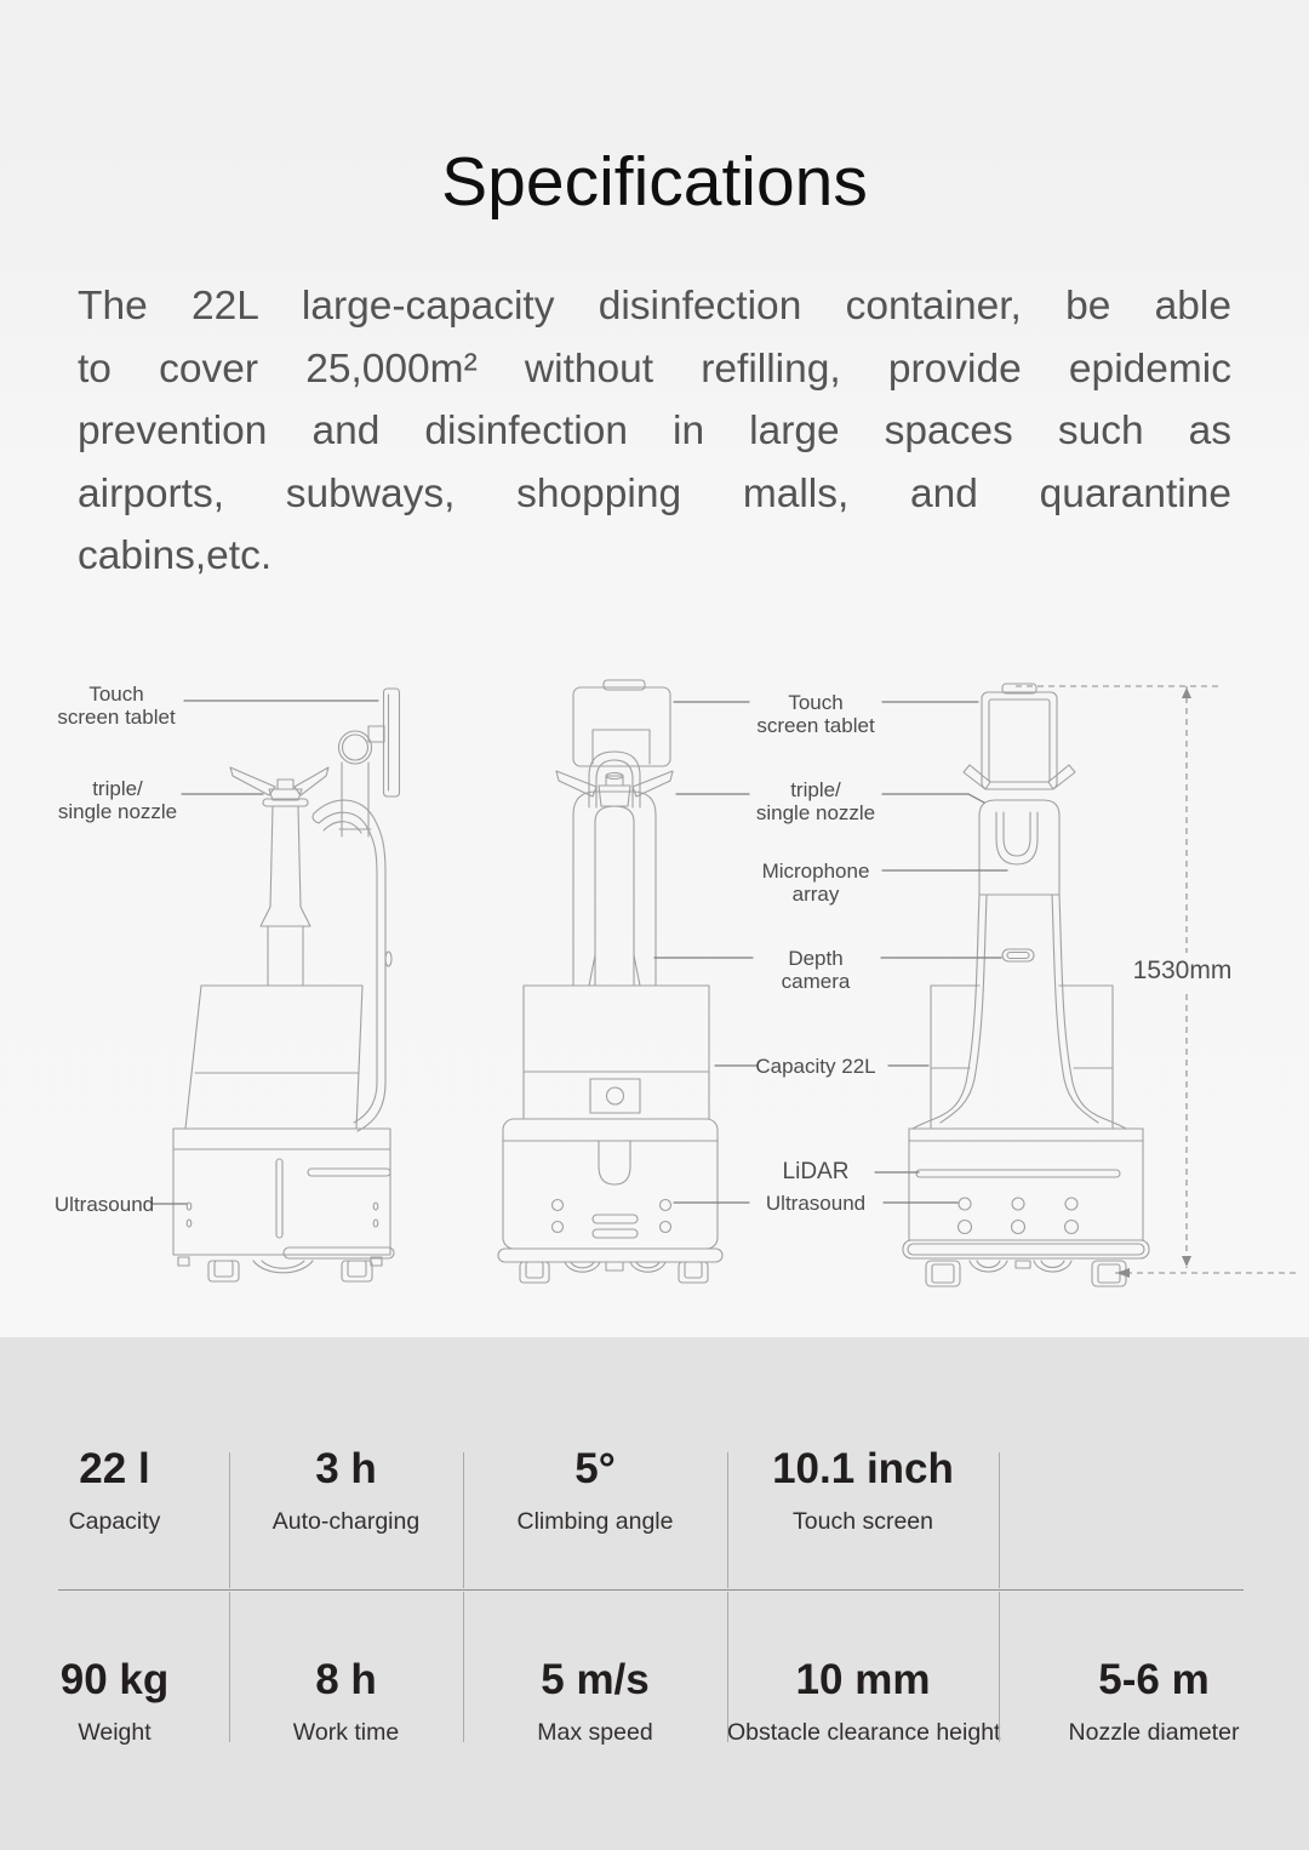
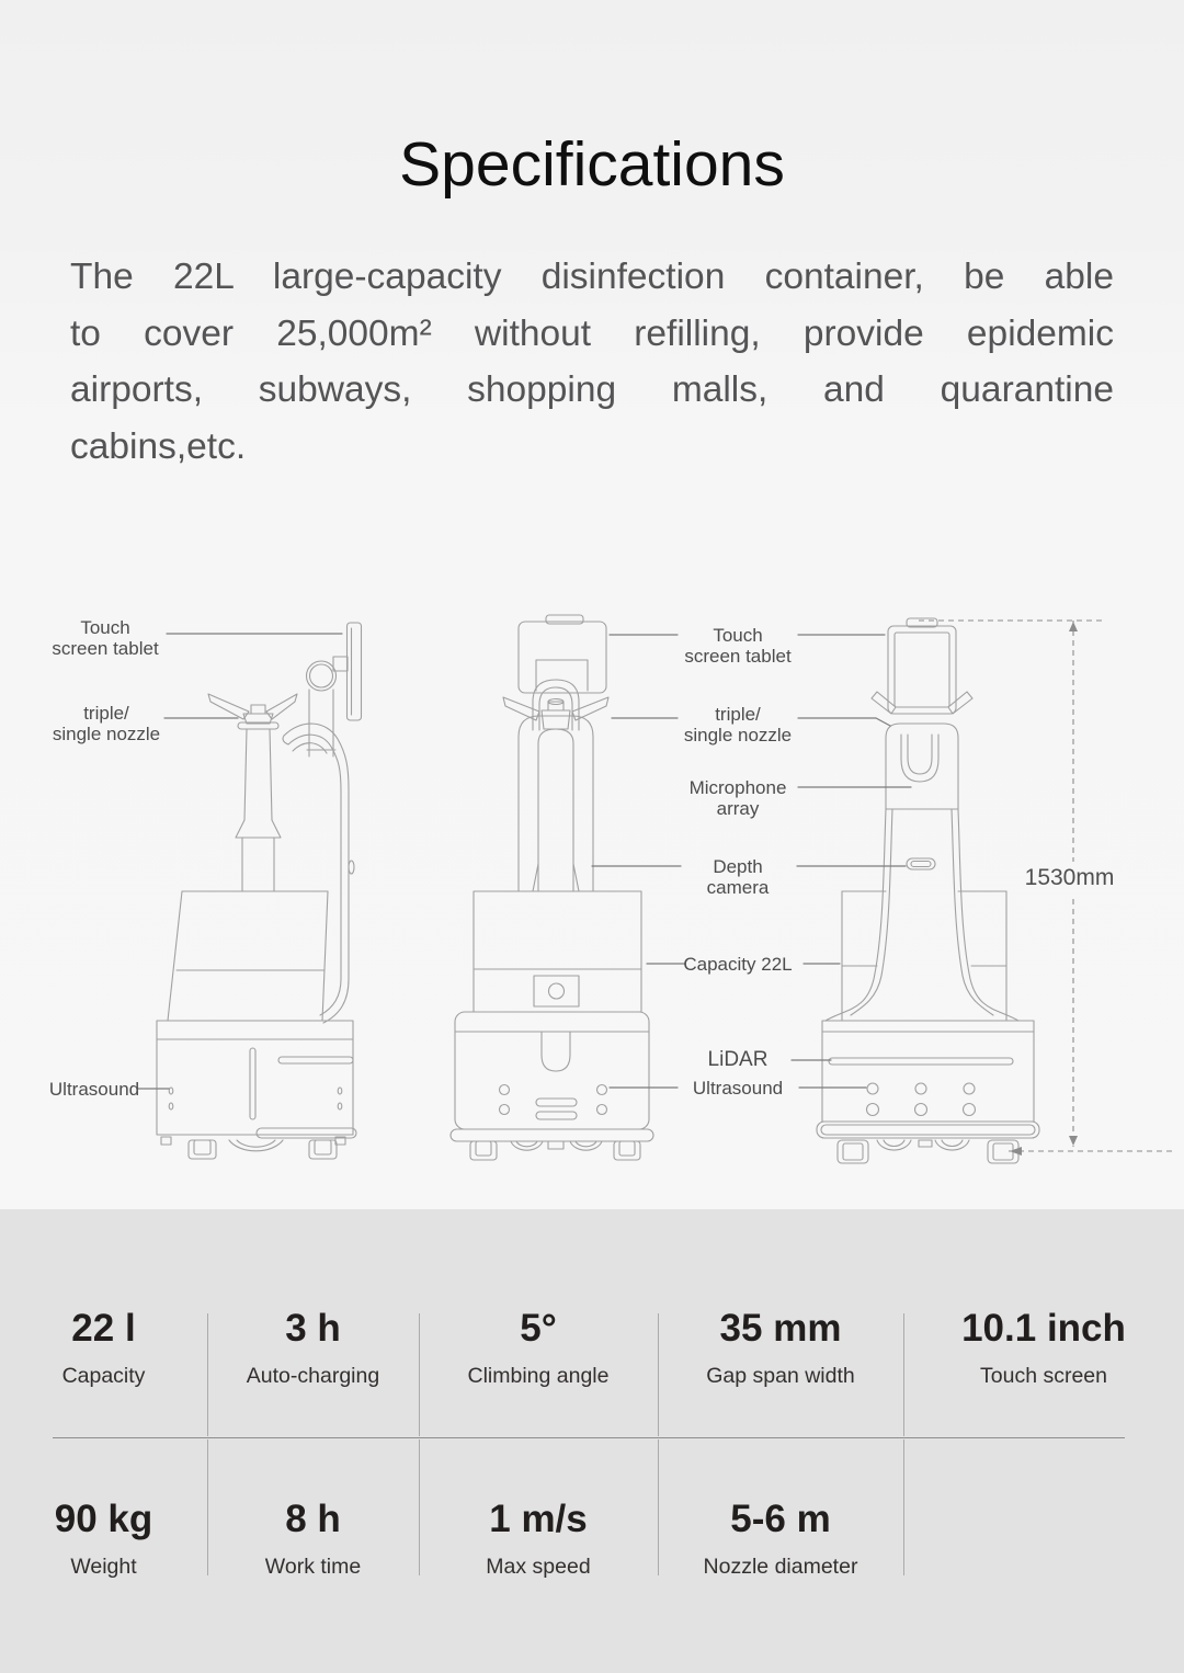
  Specifications
  The 22L large-capacity disinfection container, be able
  to cover 25,000m² without refilling, provide epidemic
- prevention and disinfection in large spaces such as
  airports, subways, shopping malls, and quarantine
  cabins,etc.
  Touch
  screen tablet
  triple/
  single nozzle
  Ultrasound
  Touch
  screen tablet
  triple/
  single nozzle
  Microphone
  array
  Depth
  camera
  Capacity 22L
  LiDAR
  Ultrasound
  1530mm
  22 l
  Capacity
  3 h
  Auto-charging
  5°
  Climbing angle
+ 35 mm
+ Gap span width
  10.1 inch
  Touch screen
  90 kg
  Weight
  8 h
  Work time
- 5 m/s
+ 1 m/s
  Max speed
- 10 mm
- Obstacle clearance height
  5-6 m
  Nozzle diameter
